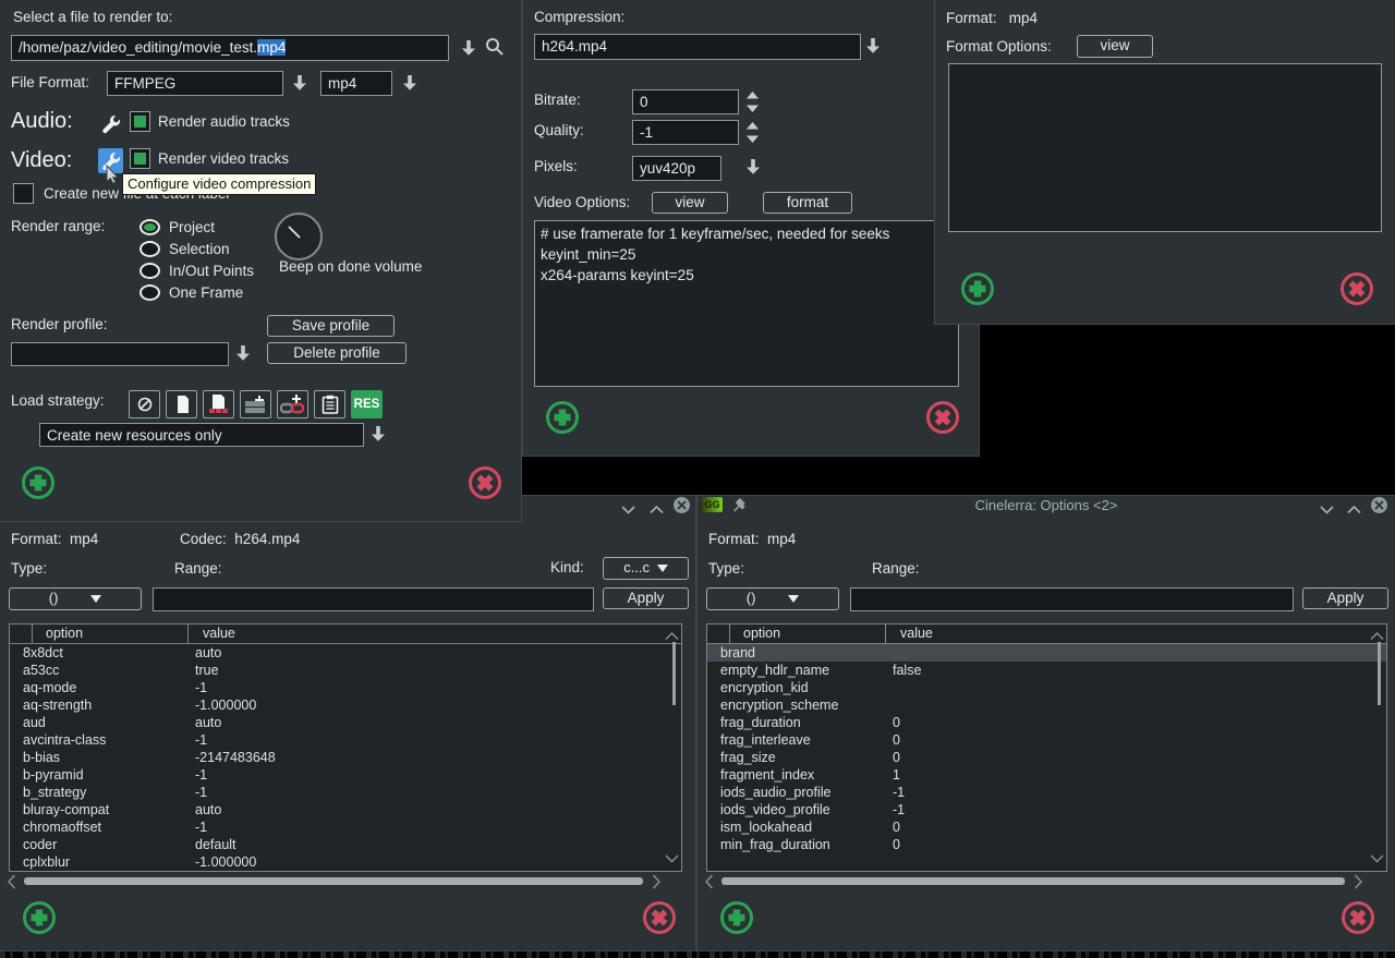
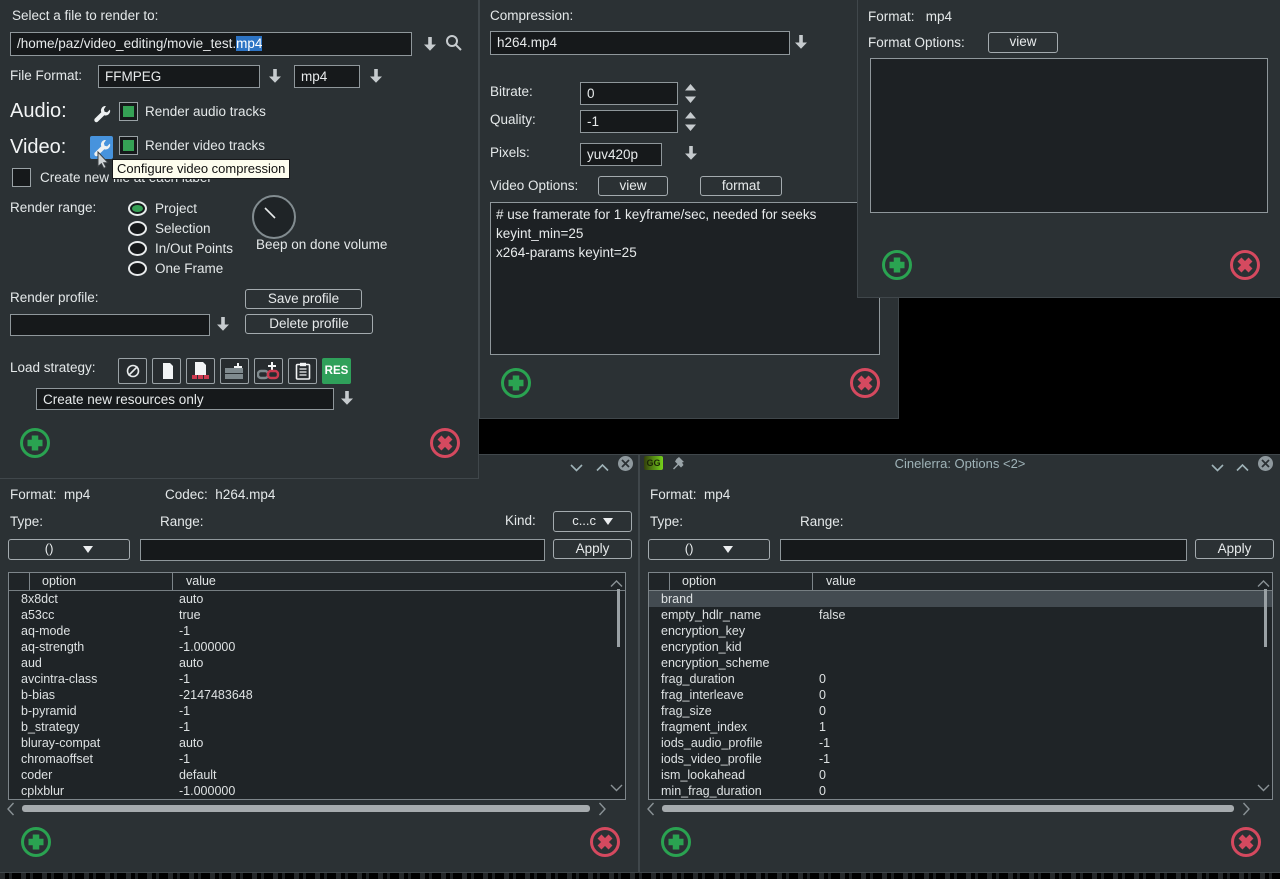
  Format: mp4
  Codec: h264.mp4
  Type:
  Range:
  Kind:
  c...c
  ()
  Apply
  option
  value
  8x8dct
  auto
  a53cc
  true
  aq-mode
  -1
  aq-strength
  -1.000000
  aud
  auto
  avcintra-class
  -1
  b-bias
  -2147483648
  b-pyramid
  -1
  b_strategy
  -1
  bluray-compat
  auto
  chromaoffset
  -1
  coder
  default
  cplxblur
  -1.000000
  GG
  Cinelerra: Options <2>
  Format: mp4
  Type:
  Range:
  ()
  Apply
  option
  value
  brand
  empty_hdlr_name
  false
+ encryption_key
  encryption_kid
  encryption_scheme
  frag_duration
  0
  frag_interleave
  0
  frag_size
  0
  fragment_index
  1
  iods_audio_profile
  -1
  iods_video_profile
  -1
  ism_lookahead
  0
  min_frag_duration
  0
  Compression:
  h264.mp4
  Bitrate:
  0
  Quality:
  -1
  Pixels:
  yuv420p
  Video Options:
  view
  format
  # use framerate for 1 keyframe/sec, needed for seeks
  keyint_min=25
  x264-params keyint=25
  Format: mp4
  Format Options:
  view
  Select a file to render to:
  /home/paz/video_editing/movie_test.mp4
  File Format:
  FFMPEG
  mp4
  Audio:
  Render audio tracks
  Video:
  Render video tracks
  Configure video compression
  Render range:
  Project
  Selection
  In/Out Points
  One Frame
  Beep on done volume
  Render profile:
  Save profile
  Delete profile
  Load strategy:
  RES
  Create new resources only
